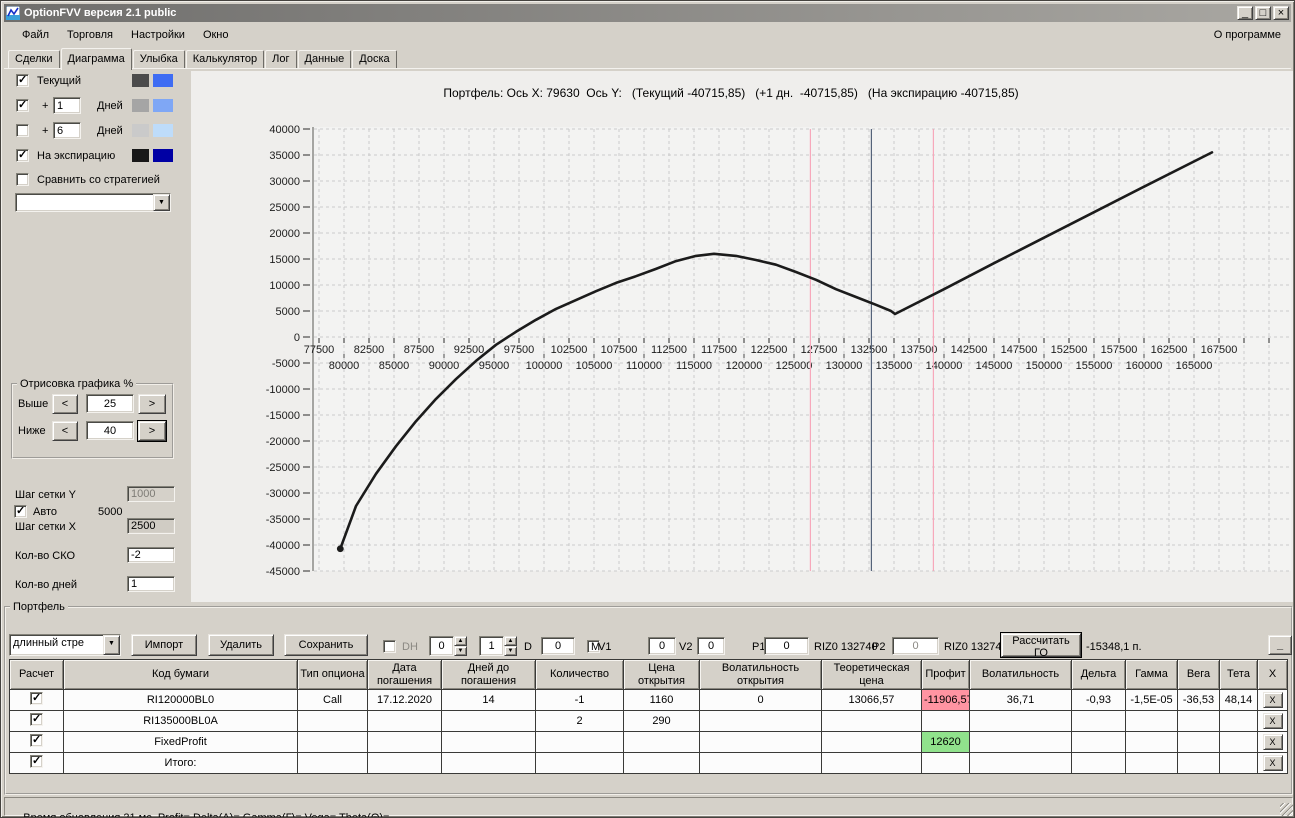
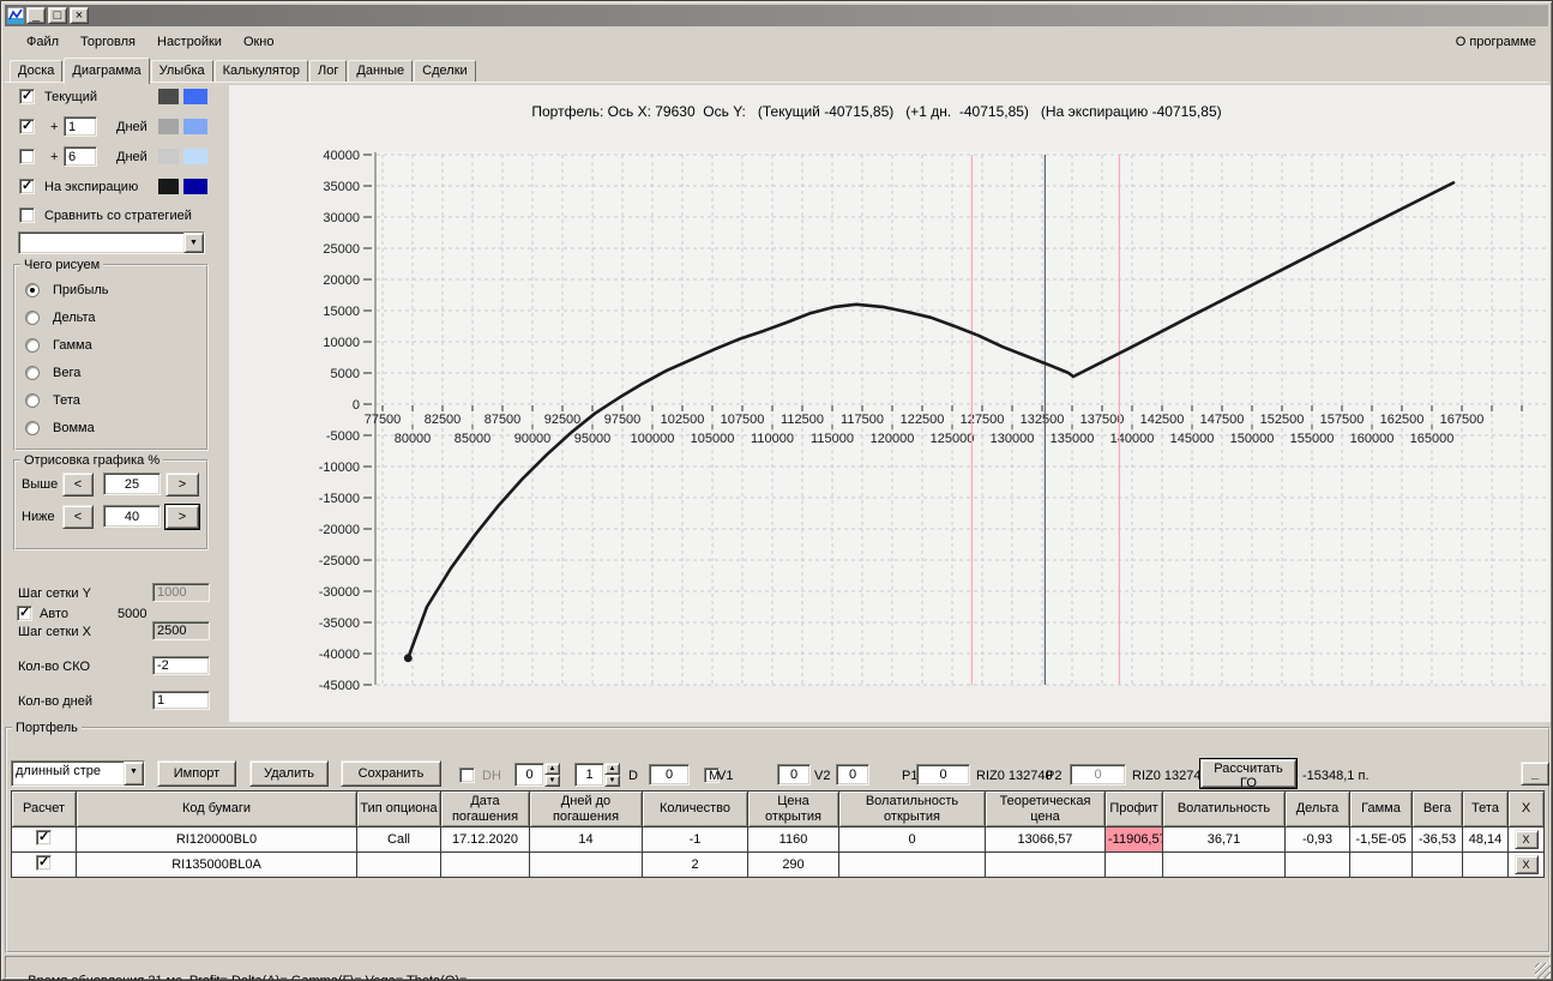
- OptionFVV версия 2.1 public
  _
  □
  ×
  Файл
  Торговля
  Настройки
  Окно
  О программе
- Сделки
+ Доска
  Диаграмма
  Улыбка
  Калькулятор
  Лог
  Данные
- Доска
+ Сделки
  Портфель: Ось X: 79630 Ось Y: (Текущий -40715,85) (+1 дн. -40715,85) (На экспирацию -40715,85)
  40000
  35000
  30000
  25000
  20000
  15000
  10000
  5000
  0
  -5000
  -10000
  -15000
  -20000
  -25000
  -30000
  -35000
  -40000
  -45000
  77500
  82500
  87500
  92500
  97500
  102500
  107500
  112500
  117500
  122500
  17500
  132500
  137500
  142500
  147500
  152500
  157500
  162500
  167500
  80000
  85000
  90000
  95000
  100000
  105000
  110000
  115000
  120000
  125000
  130000
  135000
  140000
  145000
  150000
  155000
  160000
  165000
  ✓
  Текущий
  ✓
  +
  1
  Дней
  +
  6
  Дней
  ✓
  На экспирацию
  Сравнить со стратегией
+ Чего рисуем
+ Прибыль
+ Дельта
+ Гамма
+ Вега
+ Тета
+ Вомма
  Отрисовка графика %
  Выше
  <
  25
  >
  Ниже
  <
  40
  >
  Шаг сетки Y
  1000
  ✓
  Авто
  5000
  Шаг сетки X
  2500
  Кол-во СКО
  -2
  Кол-во дней
  1
  Портфель
  длинный стре
  Импорт
  Удалить
  Сохранить
  DH
  0
  1
  M
  D
  0
  V1
  0
  V2
  0
  P1
  0
  RIZ0 132740
  P2
  0
  RIZ0 13274
  Рассчитать ГО
  -15348,1 п.
  _
  Расчет	Код бумаги	Тип опциона	Дата погашения	Дней до погашения	Количество	Цена открытия	Волатильность открытия	Теоретическая цена	Профит	Волатильность	Дельта	Гамма	Вега	Тета	X
  ✓	RI120000BL0	Call	17.12.2020	14	-1	1160	0	13066,57	-11906,5	36,71	-0,93	-1,5E-05	-36,53	48,14	X
  ✓	RI135000BL0A				2	290									X
- ✓	FixedProfit								12620						X
- ✓	Итого:														X
